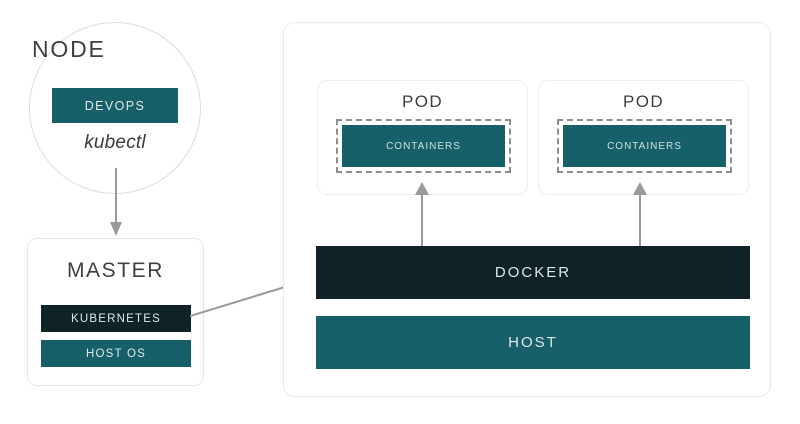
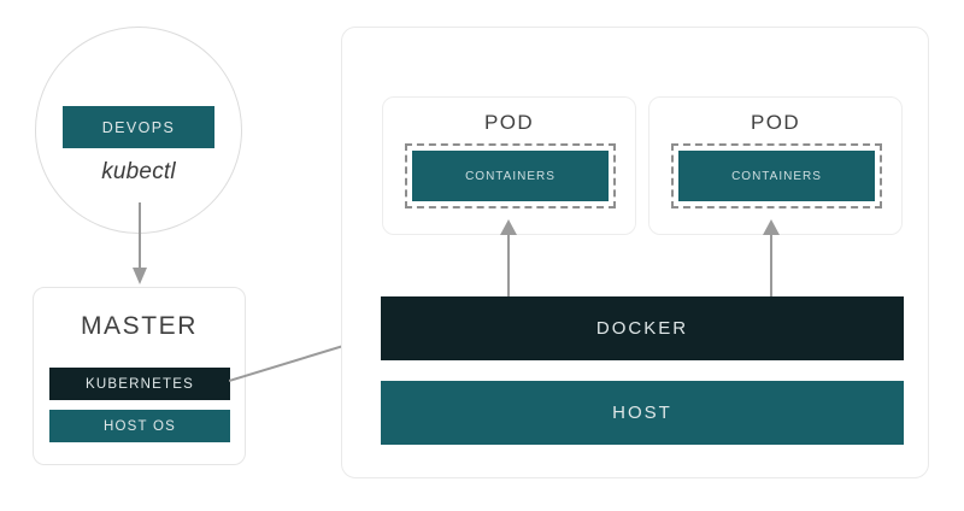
  DEVOPS
  kubectl
  MASTER
  KUBERNETES
  HOST OS
- NODE
  POD
  CONTAINERS
  POD
  CONTAINERS
  DOCKER
  HOST
